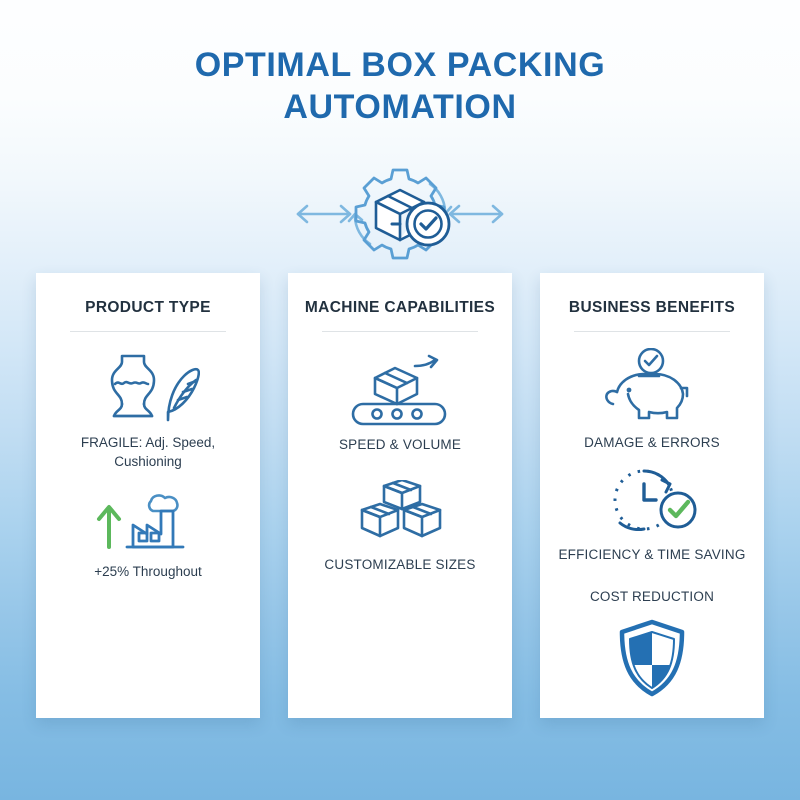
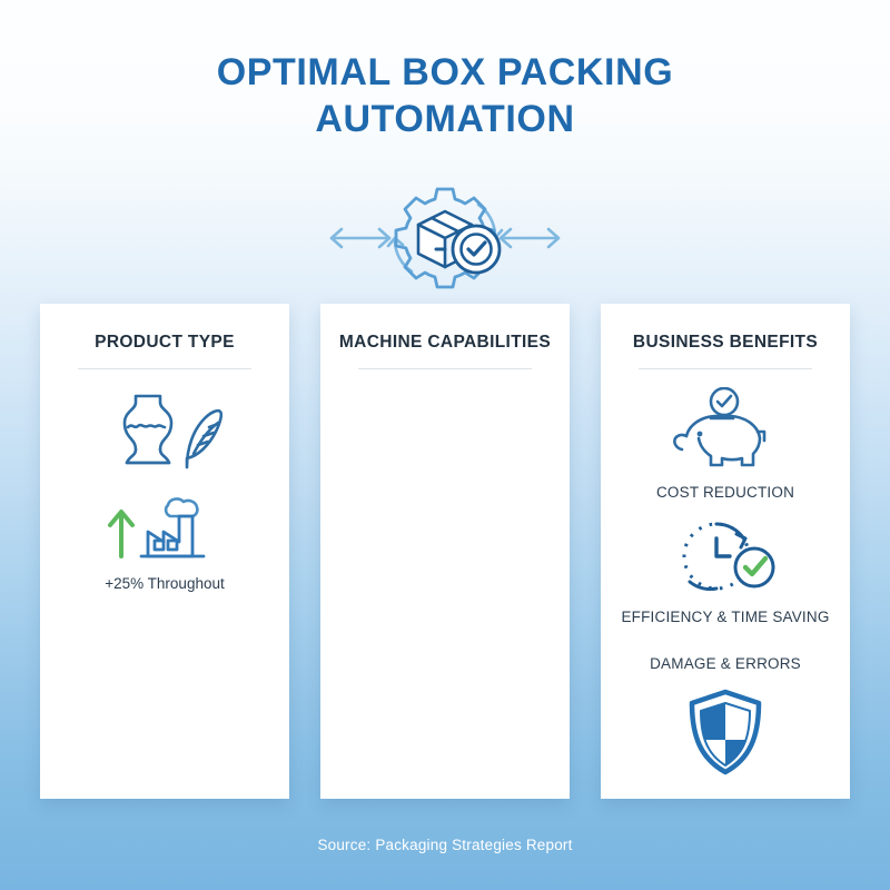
  OPTIMAL BOX PACKING
  AUTOMATION
  PRODUCT TYPE
- FRAGILE: Adj. Speed, Cushioning
  +25% Throughout
  MACHINE CAPABILITIES
- SPEED & VOLUME
- CUSTOMIZABLE SIZES
  BUSINESS BENEFITS
- DAMAGE & ERRORS
+ COST REDUCTION
  EFFICIENCY & TIME SAVING
- COST REDUCTION
+ DAMAGE & ERRORS
+ Source: Packaging Strategies Report
